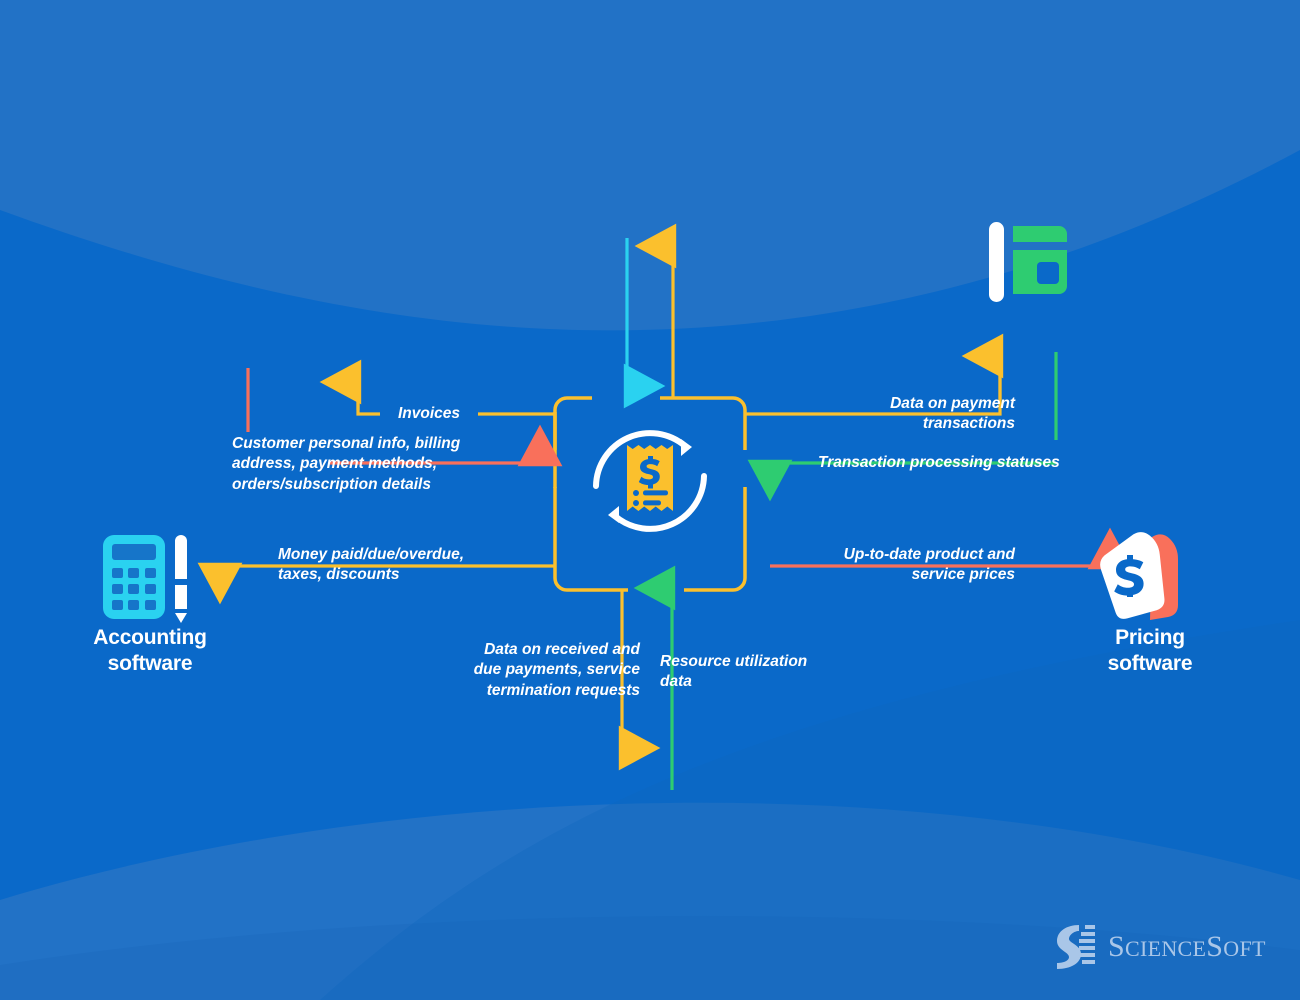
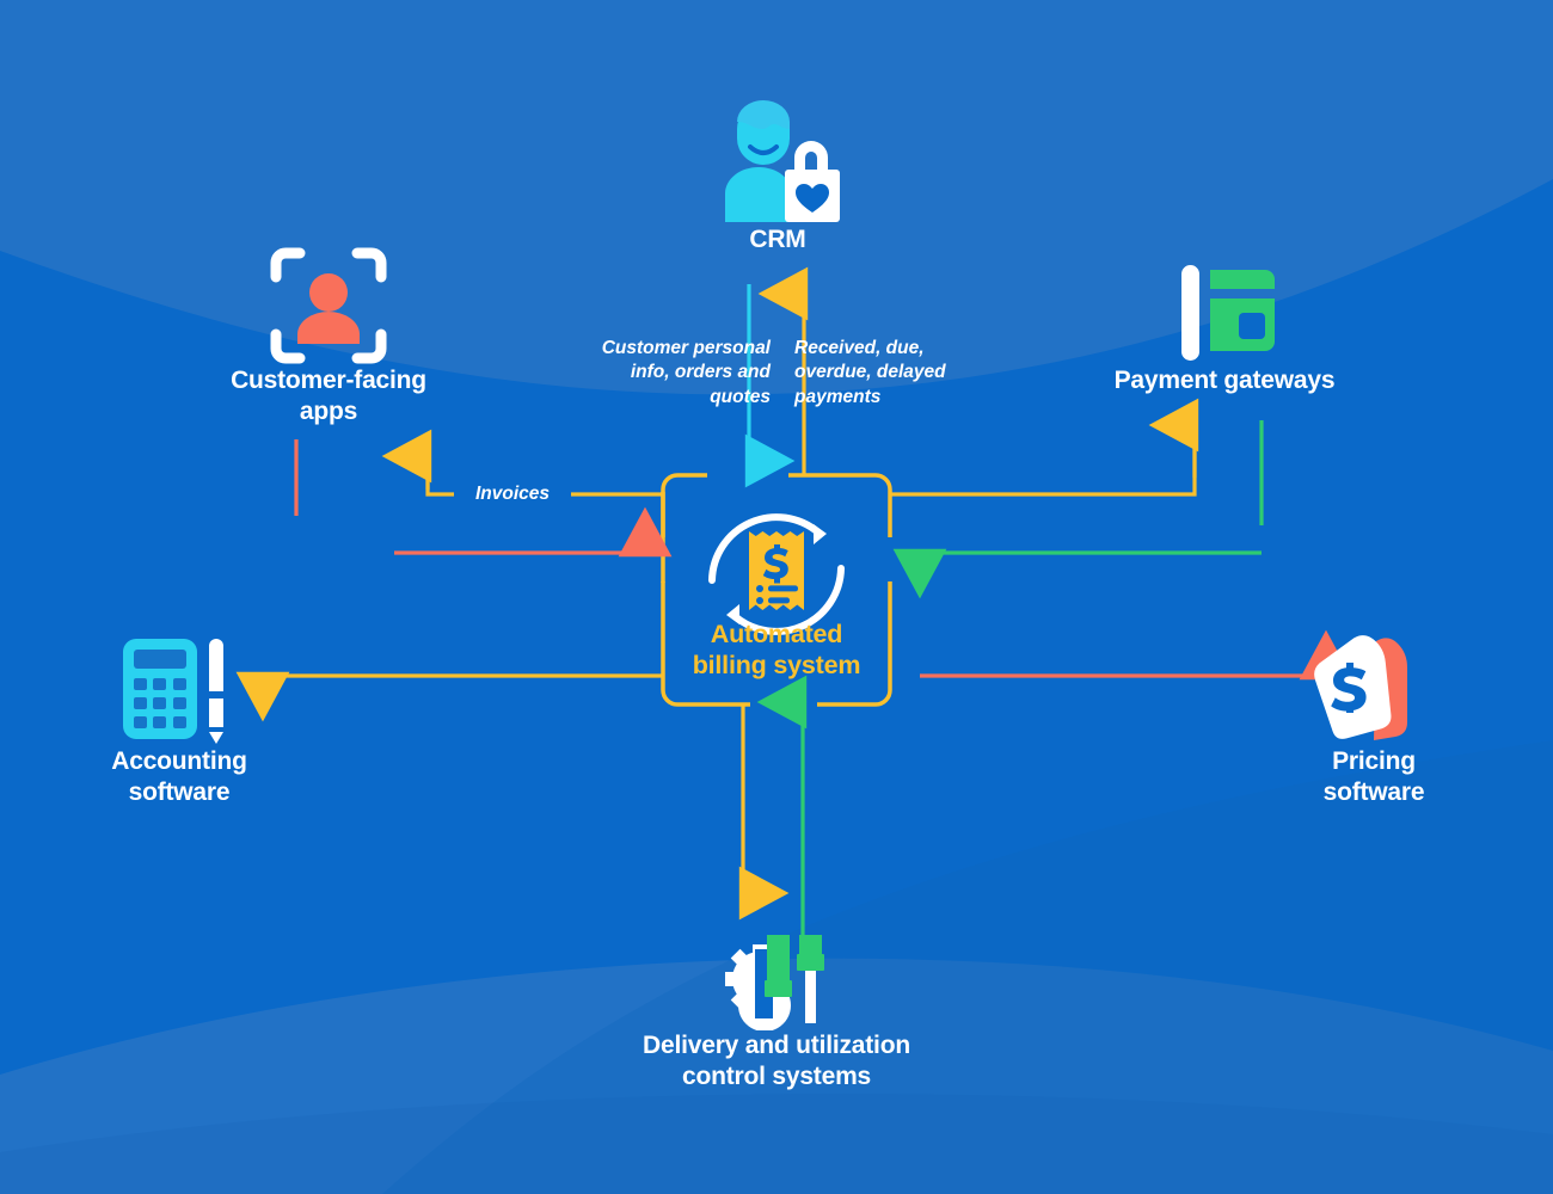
+ Automated
+ billing system
+ CRM
+ Customer-facing
+ apps
+ Payment gateways
  Accounting
  software
  Pricing
  software
+ Delivery and utilization
+ control systems
+ Customer personal
+ info, orders and
+ quotes
+ Received, due,
+ overdue, delayed
+ payments
  Invoices
- Customer personal info, billing
- address, payment methods,
- orders/subscription details
- Data on payment
- transactions
- Transaction processing statuses
- Money paid/due/overdue,
- taxes, discounts
- Up-to-date product and
- service prices
- Data on received and
- due payments, service
- termination requests
- Resource utilization
- data
- SCIENCESOFT
